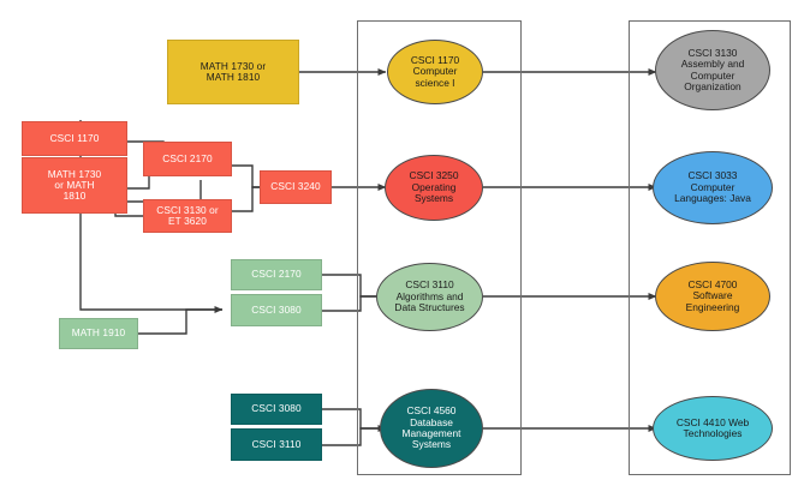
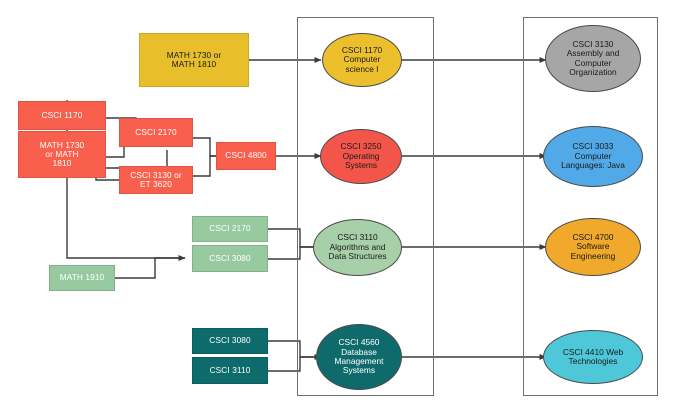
  MATH 1730 or
  MATH 1810
  CSCI 1170
  MATH 1730
  or MATH
  1810
  CSCI 2170
  CSCI 3130 or
  ET 3620
- CSCI 3240
+ CSCI 4800
  CSCI 2170
  CSCI 3080
  MATH 1910
  CSCI 3080
  CSCI 3110
  CSCI 1170
  Computer
  science I
  CSCI 3250
  Operating
  Systems
  CSCI 3110
  Algorithms and
  Data Structures
  CSCI 4560
  Database
  Management
  Systems
  CSCI 3130
  Assembly and
  Computer
  Organization
  CSCI 3033
  Computer
  Languages: Java
  CSCI 4700
  Software
  Engineering
  CSCI 4410 Web
  Technologies
